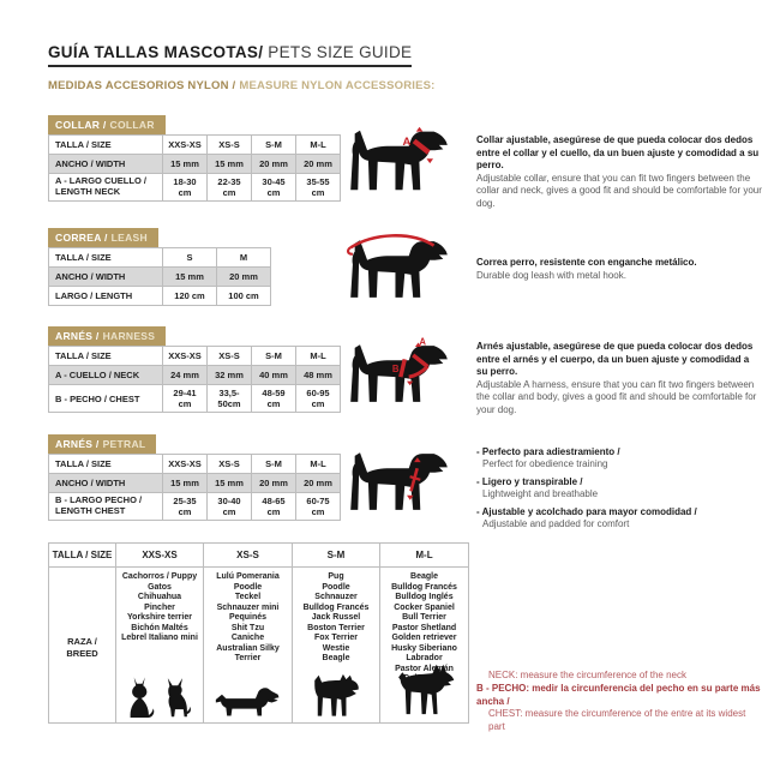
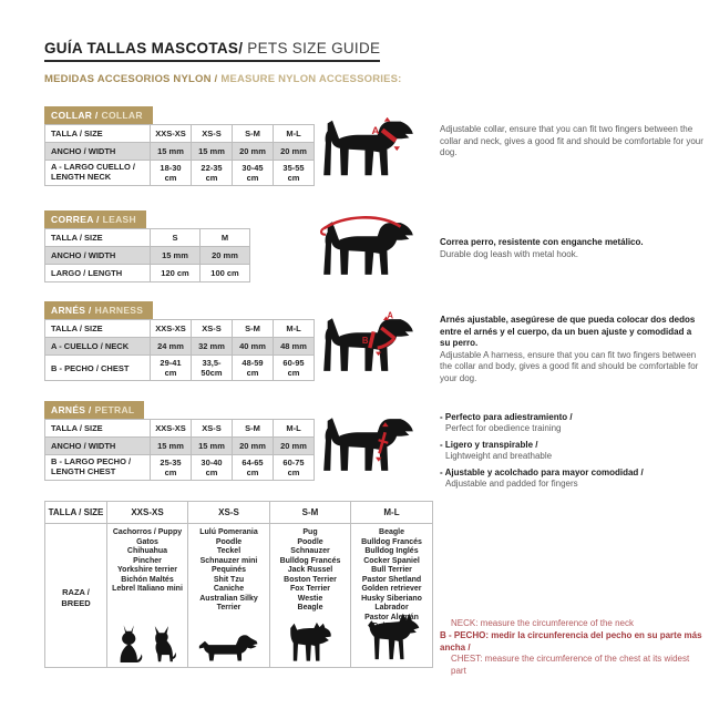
  GUÍA TALLAS MASCOTAS/ PETS SIZE GUIDE
  MEDIDAS ACCESORIOS NYLON / MEASURE NYLON ACCESSORIES:
  COLLAR / COLLAR
  TALLA / SIZE	XXS-XS	XS-S	S-M	M-L
  ANCHO / WIDTH	15 mm	15 mm	20 mm	20 mm
  A - LARGO CUELLO / LENGTH NECK	18-30 cm	22-35 cm	30-45 cm	35-55 cm
  A
- Collar ajustable, asegúrese de que pueda colocar dos dedos entre el collar y el cuello, da un buen ajuste y comodidad a su perro.
  Adjustable collar, ensure that you can fit two fingers between the collar and neck, gives a good fit and should be comfortable for your dog.
  CORREA / LEASH
  TALLA / SIZE	S	M
  ANCHO / WIDTH	15 mm	20 mm
  LARGO / LENGTH	120 cm	100 cm
  Correa perro, resistente con enganche metálico.
  Durable dog leash with metal hook.
  ARNÉS / HARNESS
  TALLA / SIZE	XXS-XS	XS-S	S-M	M-L
  A - CUELLO / NECK	24 mm	32 mm	40 mm	48 mm
  B - PECHO / CHEST	29-41 cm	33,5-50cm	48-59 cm	60-95 cm
  A
  B
  Arnés ajustable, asegúrese de que pueda colocar dos dedos entre el arnés y el cuerpo, da un buen ajuste y comodidad a su perro.
  Adjustable A harness, ensure that you can fit two fingers between the collar and body, gives a good fit and should be comfortable for your dog.
  ARNÉS / PETRAL
  TALLA / SIZE	XXS-XS	XS-S	S-M	M-L
  ANCHO / WIDTH	15 mm	15 mm	20 mm	20 mm
- B - LARGO PECHO / LENGTH CHEST	25-35 cm	30-40 cm	48-65 cm	60-75 cm
+ B - LARGO PECHO / LENGTH CHEST	25-35 cm	30-40 cm	64-65 cm	60-75 cm
  - Perfecto para adiestramiento /
  Perfect for obedience training
  - Ligero y transpirable /
  Lightweight and breathable
  - Ajustable y acolchado para mayor comodidad /
- Adjustable and padded for comfort
+ Adjustable and padded for fingers
  TALLA / SIZE	XXS-XS	XS-S	S-M	M-L
  NECK: measure the circumference of the neck
  B - PECHO: medir la circunferencia del pecho en su parte más ancha /
- CHEST: measure the circumference of the entre at its widest part
+ CHEST: measure the circumference of the chest at its widest part
